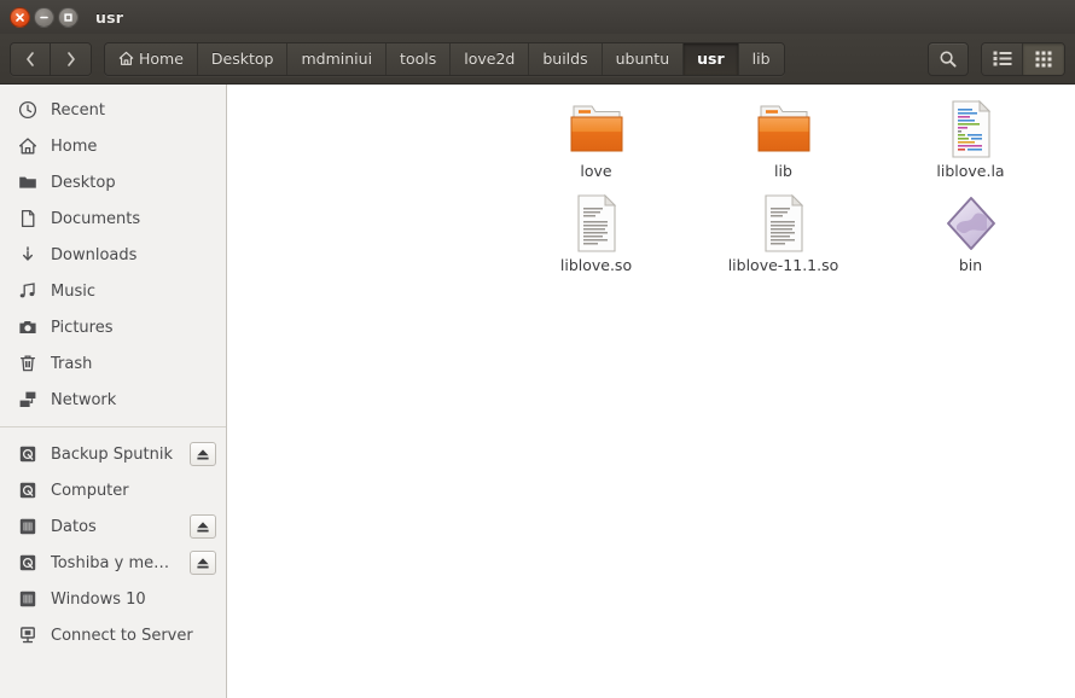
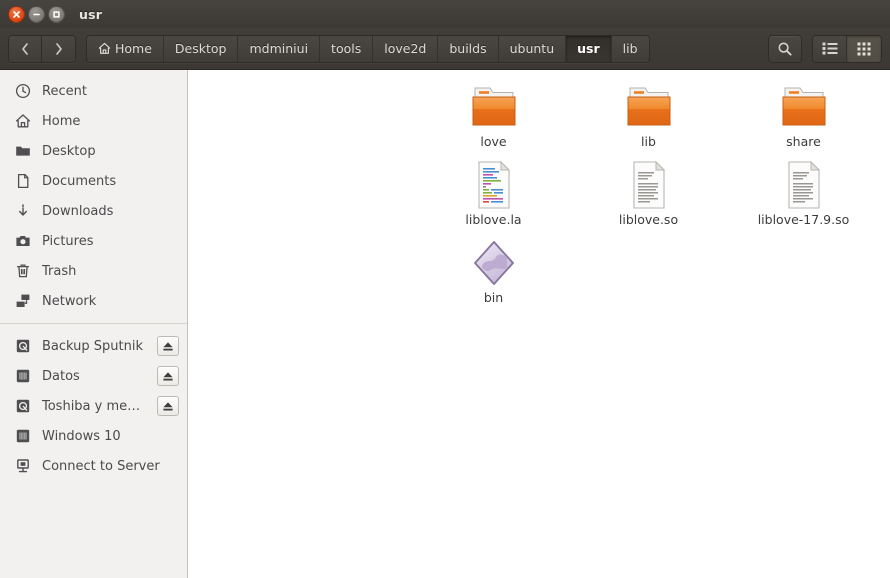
  usr
  Home
  Desktop
  mdminiui
  tools
  love2d
  builds
  ubuntu
  usr
  lib
  Recent
  Home
  Desktop
  Documents
  Downloads
- Music
  Pictures
  Trash
  Network
  Backup Sputnik
- Computer
  Datos
  Toshiba y medio
  Windows 10
  Connect to Server
  love
  lib
+ share
  liblove.la
  liblove.so
- liblove-11.1.so
+ liblove-17.9.so
  bin
